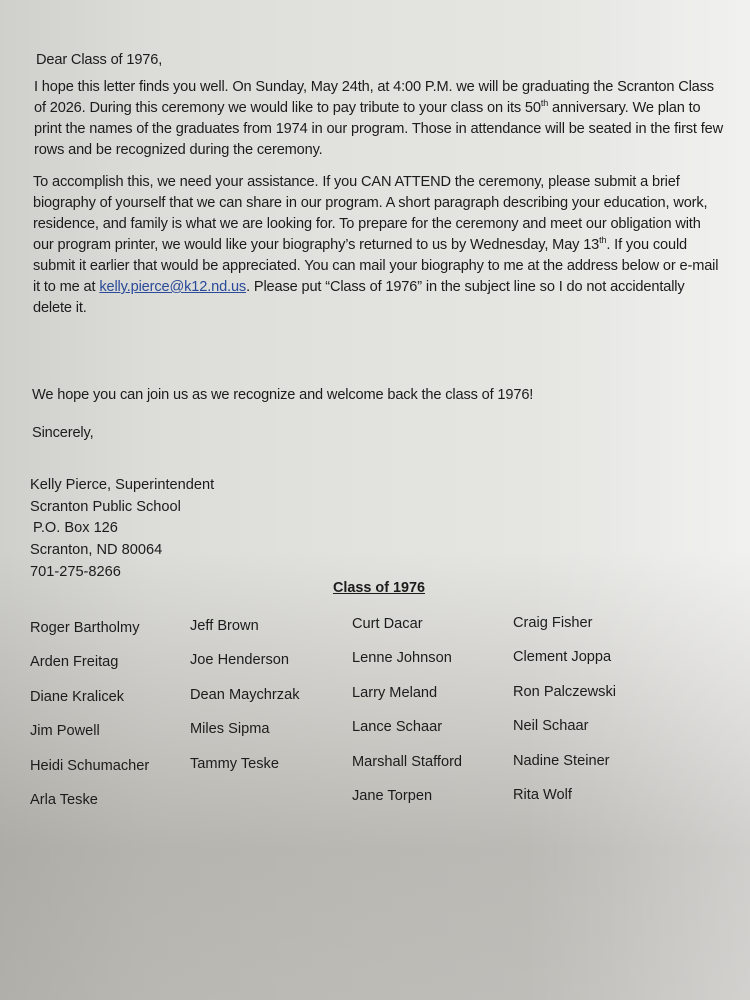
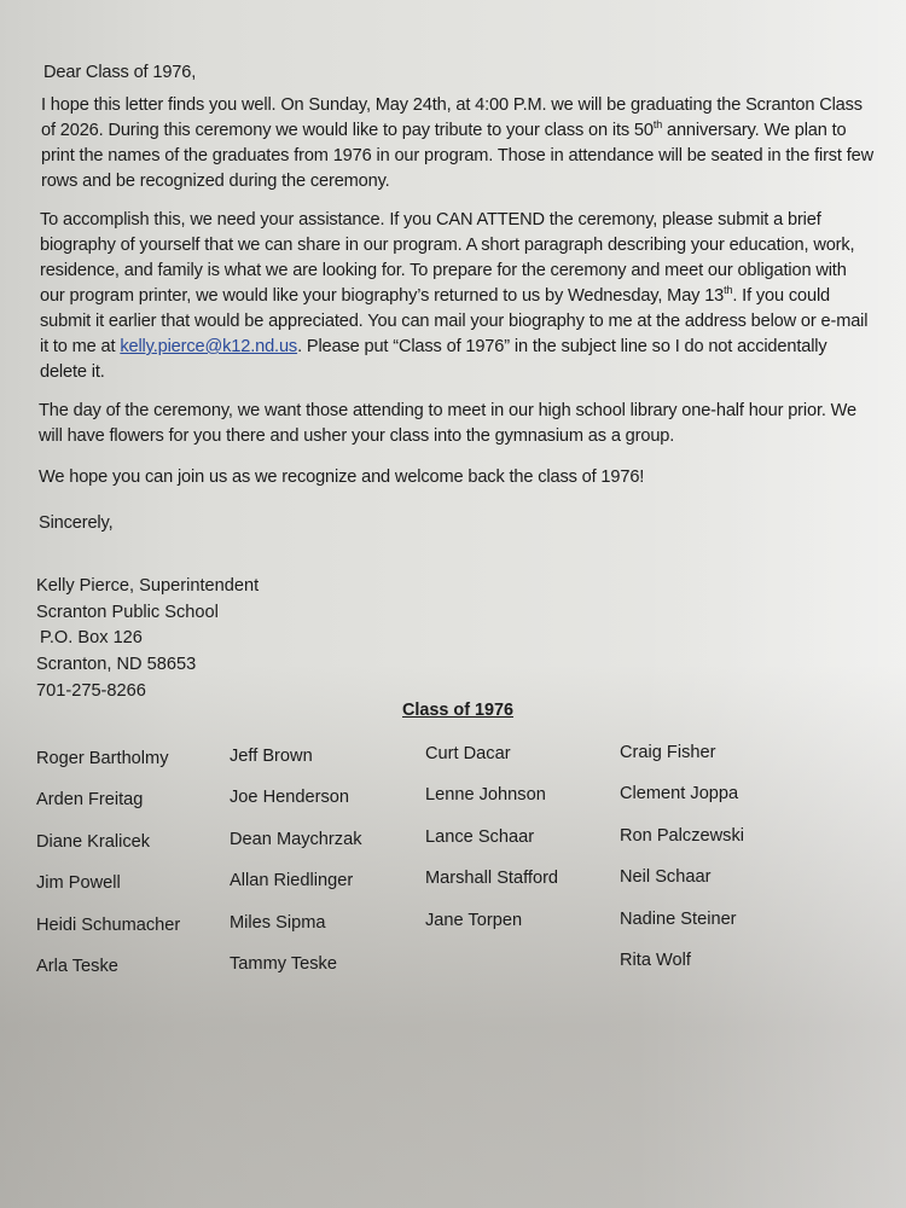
  Dear Class of 1976,
- I hope this letter finds you well. On Sunday, May 24th, at 4:00 P.M. we will be graduating the Scranton Class of 2026. During this ceremony we would like to pay tribute to your class on its 50th anniversary. We plan to print the names of the graduates from 1974 in our program. Those in attendance will be seated in the first few rows and be recognized during the ceremony.
+ I hope this letter finds you well. On Sunday, May 24th, at 4:00 P.M. we will be graduating the Scranton Class of 2026. During this ceremony we would like to pay tribute to your class on its 50th anniversary. We plan to print the names of the graduates from 1976 in our program. Those in attendance will be seated in the first few rows and be recognized during the ceremony.
  To accomplish this, we need your assistance. If you CAN ATTEND the ceremony, please submit a brief biography of yourself that we can share in our program. A short paragraph describing your education, work, residence, and family is what we are looking for. To prepare for the ceremony and meet our obligation with our program printer, we would like your biography’s returned to us by Wednesday, May 13th. If you could submit it earlier that would be appreciated. You can mail your biography to me at the address below or e-mail it to me at kelly.pierce@k12.nd.us. Please put “Class of 1976” in the subject line so I do not accidentally delete it.
+ The day of the ceremony, we want those attending to meet in our high school library one-half hour prior. We will have flowers for you there and usher your class into the gymnasium as a group.
  We hope you can join us as we recognize and welcome back the class of 1976!
  Sincerely,
  Kelly Pierce, Superintendent
  Scranton Public School
  P.O. Box 126
- Scranton, ND 80064
+ Scranton, ND 58653
  701-275-8266
  Class of 1976
  Roger Bartholmy
  Arden Freitag
  Diane Kralicek
  Jim Powell
  Heidi Schumacher
  Arla Teske
  Jeff Brown
  Joe Henderson
  Dean Maychrzak
+ Allan Riedlinger
  Miles Sipma
  Tammy Teske
  Curt Dacar
  Lenne Johnson
- Larry Meland
  Lance Schaar
  Marshall Stafford
  Jane Torpen
  Craig Fisher
  Clement Joppa
  Ron Palczewski
  Neil Schaar
  Nadine Steiner
  Rita Wolf
